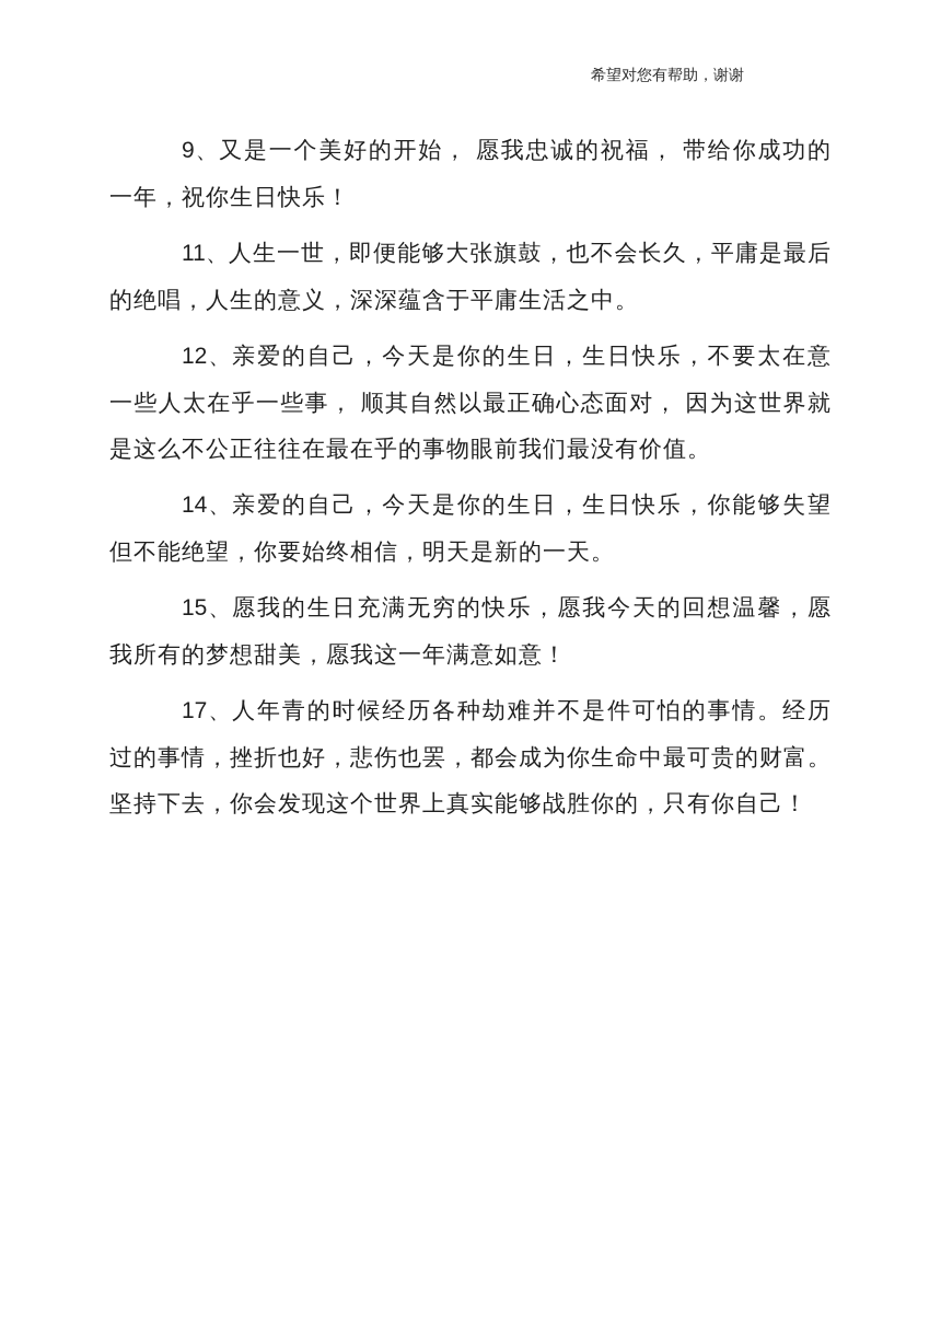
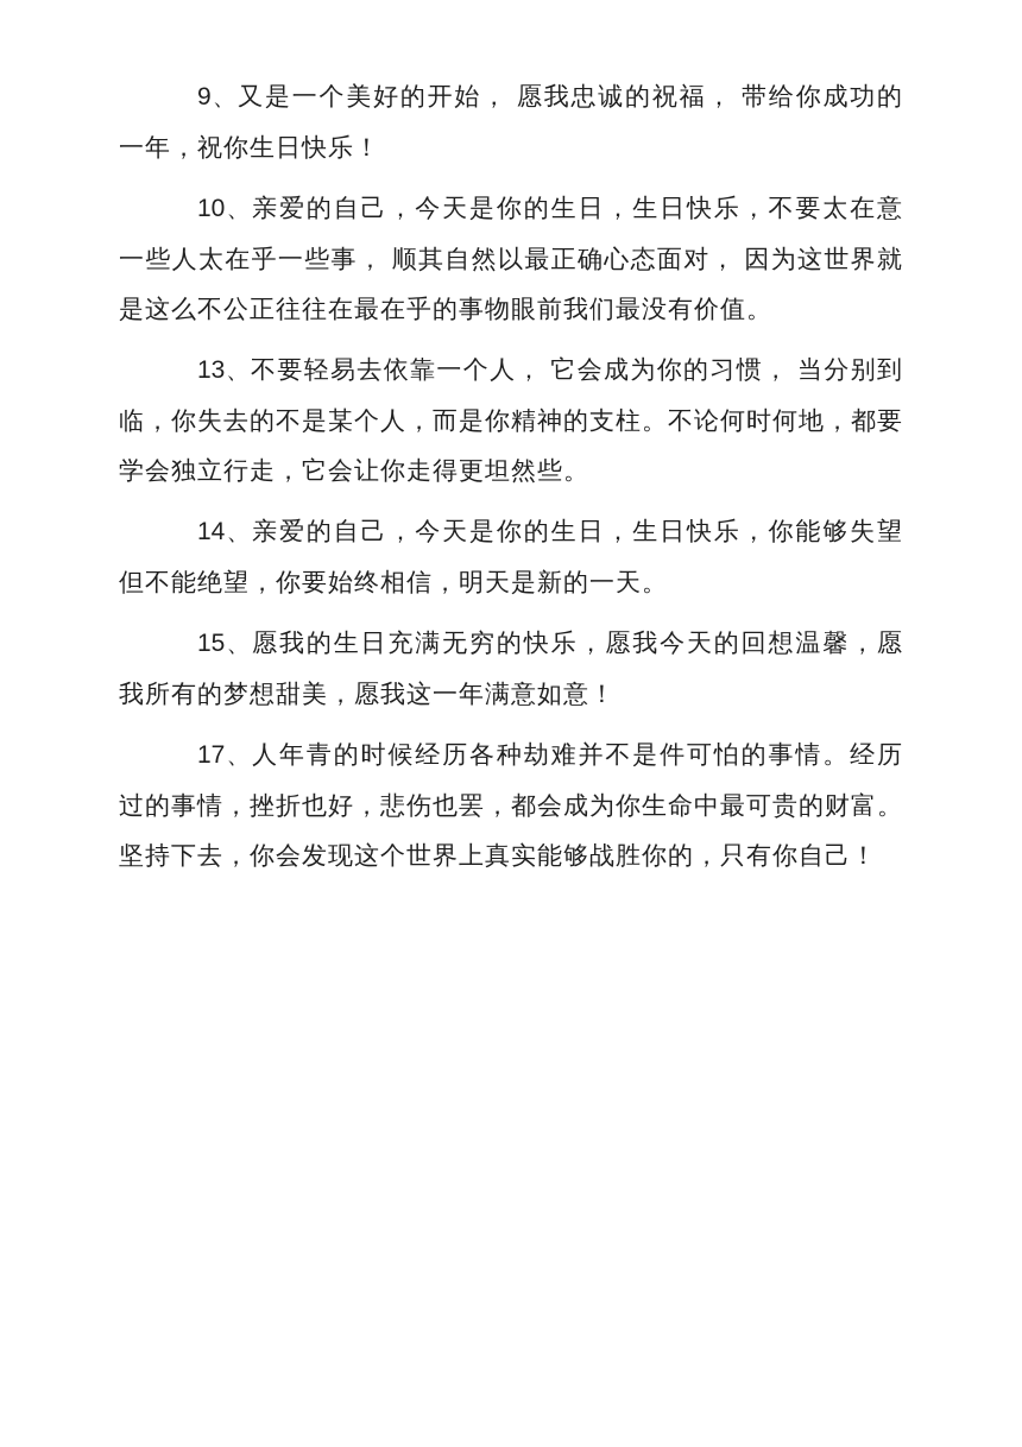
- 希望对您有帮助，谢谢
  9、又是一个美好的开始， 愿我忠诚的祝福， 带给你成功的一年，祝你生日快乐！
- 11、人生一世，即便能够大张旗鼓，也不会长久，平庸是最后的绝唱，人生的意义，深深蕴含于平庸生活之中。
- 12、亲爱的自己，今天是你的生日，生日快乐，不要太在意一些人太在乎一些事， 顺其自然以最正确心态面对， 因为这世界就是这么不公正往往在最在乎的事物眼前我们最没有价值。
+ 10、亲爱的自己，今天是你的生日，生日快乐，不要太在意一些人太在乎一些事， 顺其自然以最正确心态面对， 因为这世界就是这么不公正往往在最在乎的事物眼前我们最没有价值。
+ 13、不要轻易去依靠一个人， 它会成为你的习惯， 当分别到临，你失去的不是某个人，而是你精神的支柱。不论何时何地，都要学会独立行走，它会让你走得更坦然些。
  14、亲爱的自己，今天是你的生日，生日快乐，你能够失望但不能绝望，你要始终相信，明天是新的一天。
  15、愿我的生日充满无穷的快乐，愿我今天的回想温馨，愿我所有的梦想甜美，愿我这一年满意如意！
  17、人年青的时候经历各种劫难并不是件可怕的事情。经历过的事情，挫折也好，悲伤也罢，都会成为你生命中最可贵的财富。坚持下去，你会发现这个世界上真实能够战胜你的，只有你自己！
